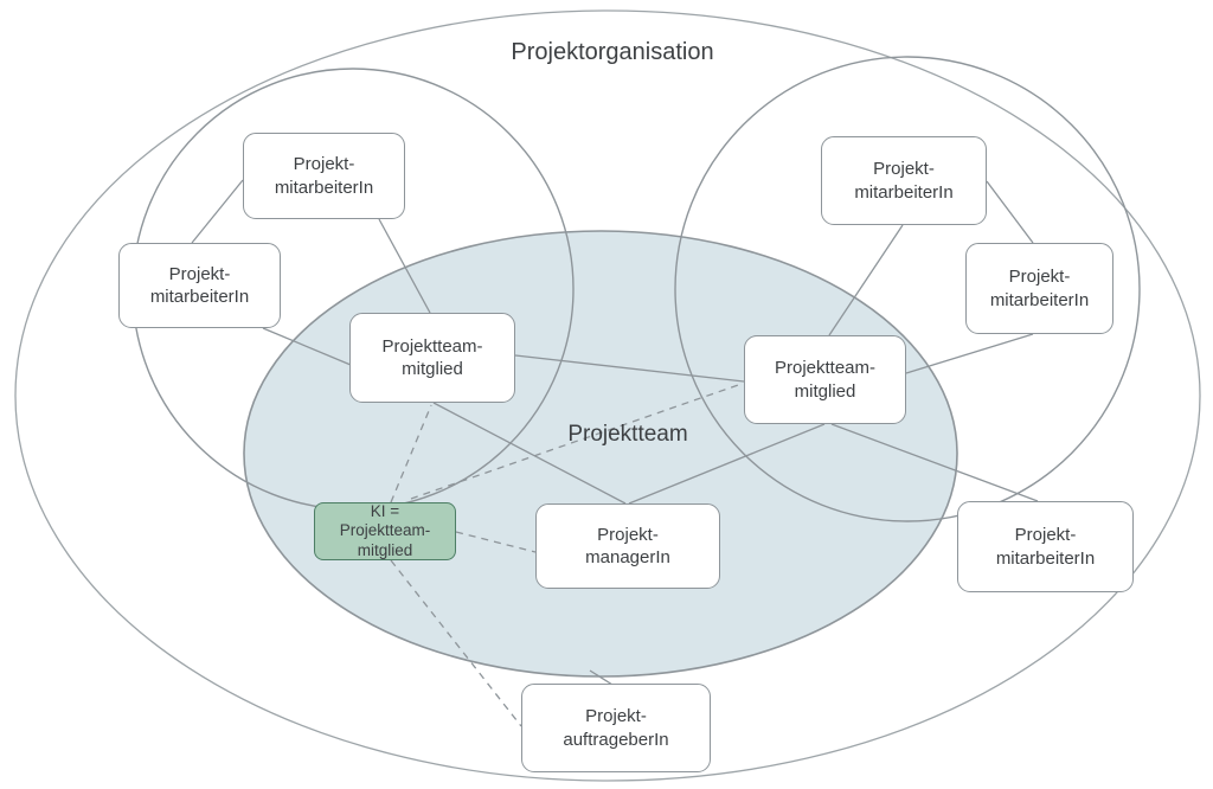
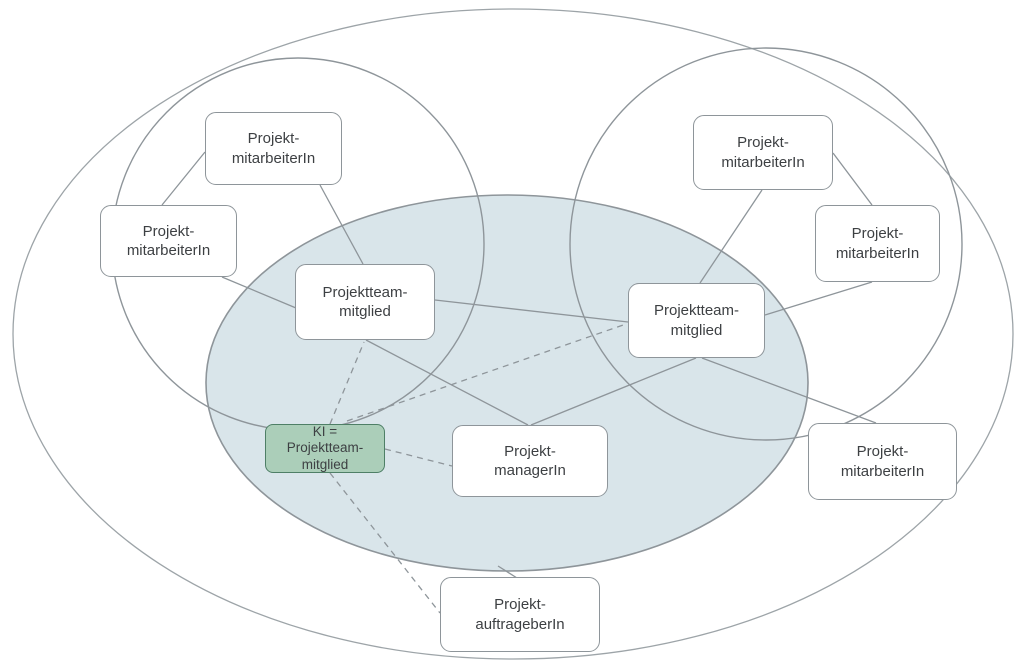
- Projektorganisation
- Projektteam
  Projekt-
  mitarbeiterIn
  Projekt-
  mitarbeiterIn
  Projektteam-
  mitglied
  Projekt-
  mitarbeiterIn
  Projekt-
  mitarbeiterIn
  Projektteam-
  mitglied
  KI =
  Projektteam-
  mitglied
  Projekt-
  managerIn
  Projekt-
  mitarbeiterIn
  Projekt-
  auftrageberIn
